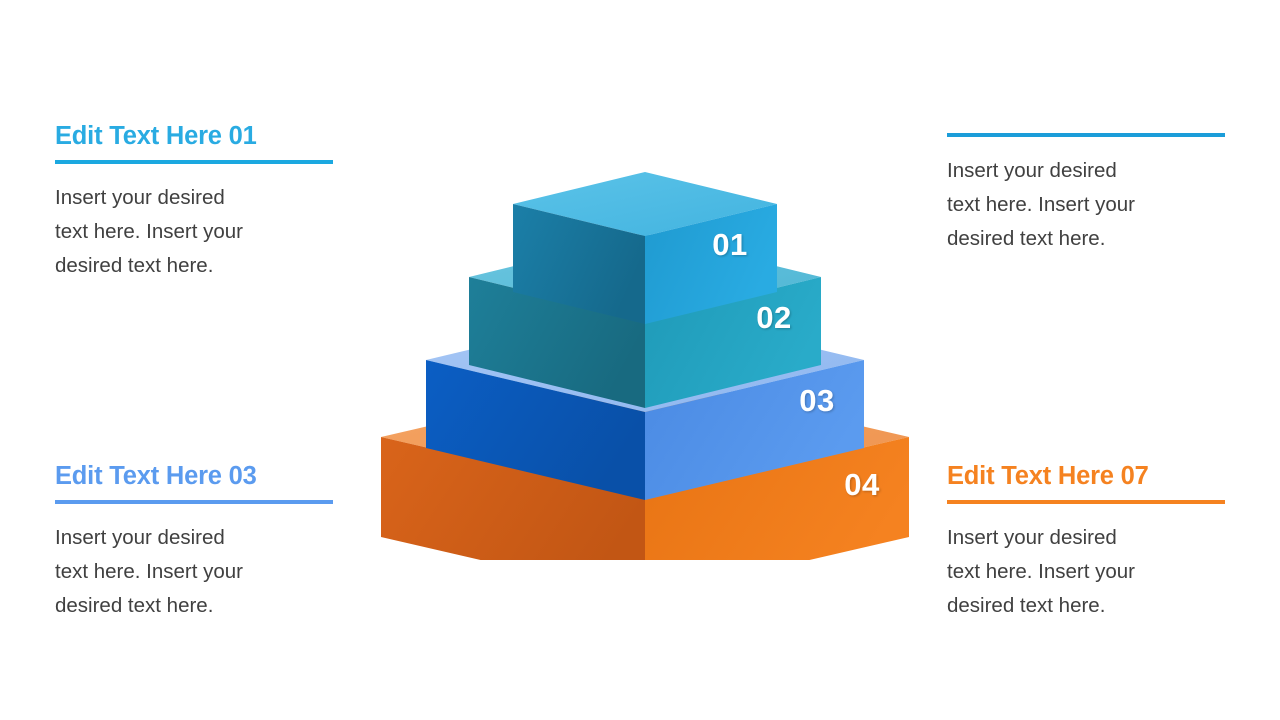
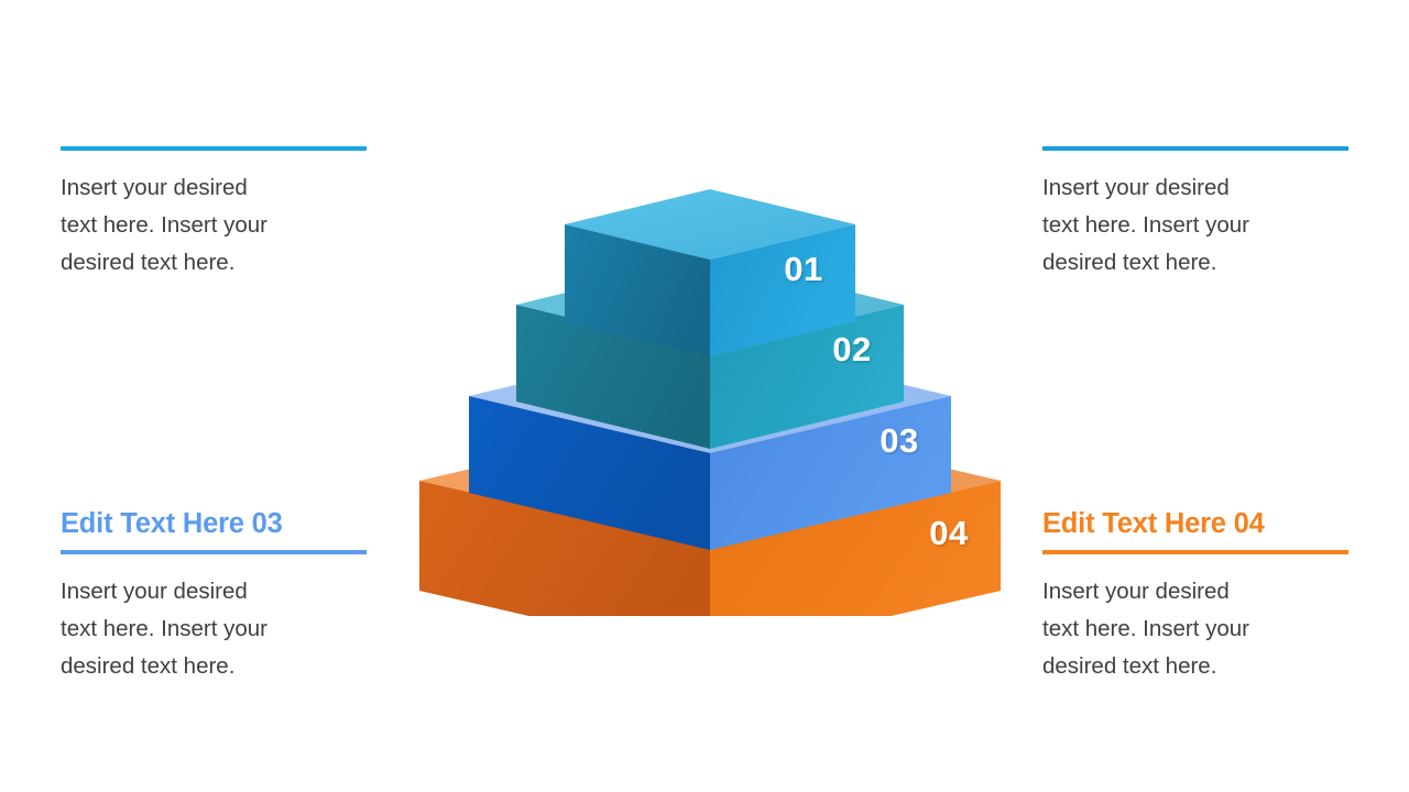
- Edit Text Here 01
  Insert your desired
  text here. Insert your
  desired text here.
  Insert your desired
  text here. Insert your
  desired text here.
  Edit Text Here 03
  Insert your desired
  text here. Insert your
  desired text here.
- Edit Text Here 07
+ Edit Text Here 04
  Insert your desired
  text here. Insert your
  desired text here.
  04
  03
  02
  01
